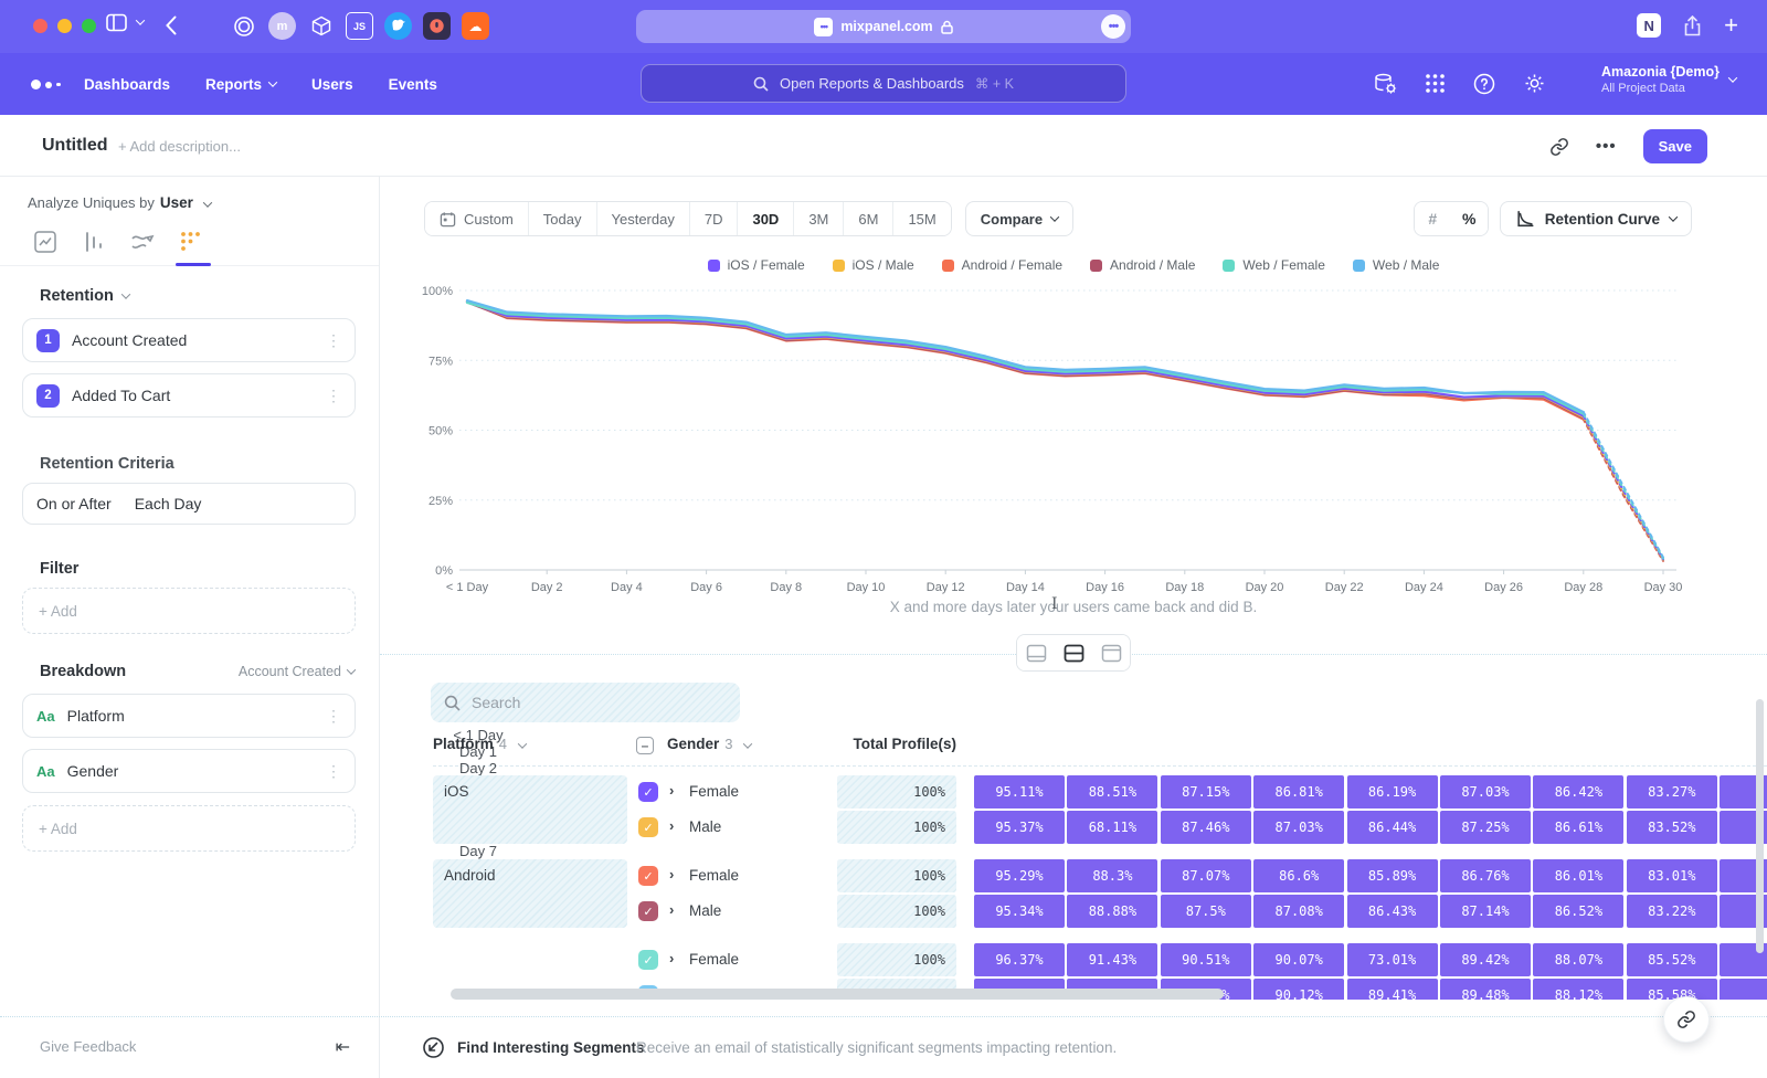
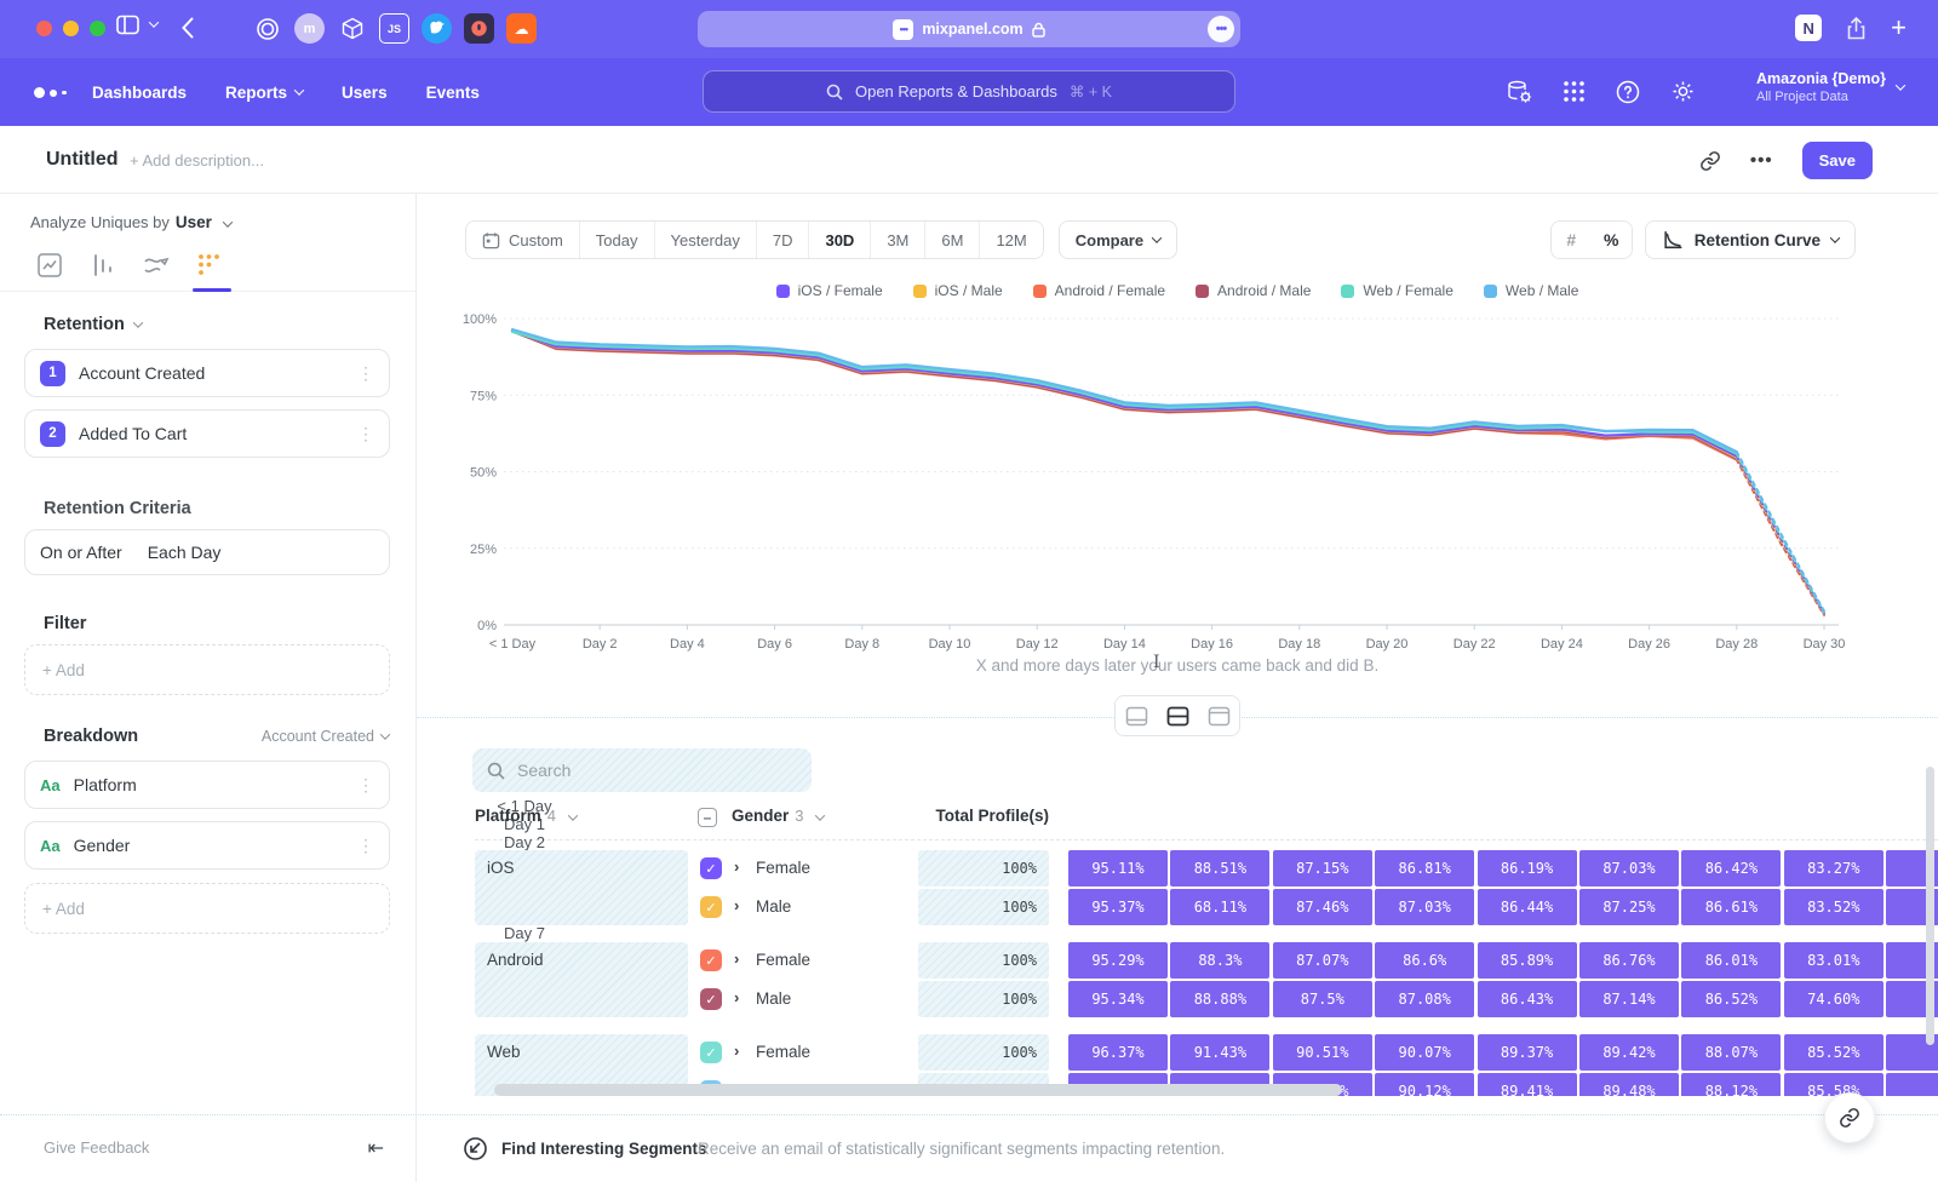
  m
  JS
  ☁
  •••
  mixpanel.com
  •••
  N
  +
  Dashboards
  Reports
  Users
  Events
  Open Reports & Dashboards
  ⌘ + K
  Amazonia {Demo}
  All Project Data
  Untitled
  + Add description...
  •••
  Save
  Analyze Uniques by User
  Retention
  1
  Account Created
  ⋮
  2
  Added To Cart
  ⋮
  Retention Criteria
  On or After
  Each Day
  Filter
  + Add
  Breakdown
  Account Created
  Aa
  Platform
  ⋮
  Aa
  Gender
  ⋮
  + Add
  Custom
  Today
  Yesterday
  7D
  30D
  3M
  6M
- 15M
+ 12M
  Compare
  #
  %
  Retention Curve
  iOS / Female
  iOS / Male
  Android / Female
  Android / Male
  Web / Female
  Web / Male
  0%
  25%
  50%
  75%
  100%
  < 1 Day
  Day 2
  Day 4
  Day 6
  Day 8
  Day 10
  Day 12
  Day 14
  Day 16
  Day 18
  Day 20
  Day 22
  Day 24
  Day 26
  Day 28
  Day 30
  X and more days later your users came back and did B.
  I
  Search
  Platform 4
  –
  Gender 3
  Total Profile(s)
  < 1 Day
  Day 1
  Day 2
  Day 7
  iOS
  ✓
  ›
  Female
  100%
  95.11%
  88.51%
  87.15%
  86.81%
  86.19%
  87.03%
  86.42%
  83.27%
  ✓
  ›
  Male
  100%
  95.37%
  68.11%
  87.46%
  87.03%
  86.44%
  87.25%
  86.61%
  83.52%
  Android
  ✓
  ›
  Female
  100%
  95.29%
  88.3%
  87.07%
  86.6%
  85.89%
  86.76%
  86.01%
  83.01%
  ✓
  ›
  Male
  100%
  95.34%
  88.88%
  87.5%
  87.08%
  86.43%
  87.14%
  86.52%
- 83.22%
+ 74.60%
+ Web
  ✓
  ›
  Female
  100%
  96.37%
  91.43%
  90.51%
  90.07%
- 73.01%
+ 89.37%
  89.42%
  88.07%
  85.52%
  90.12%
  89.41%
  89.48%
  88.12%
  85.58%
  Give Feedback
  ⇤
  Find Interesting Segments
  Receive an email of statistically significant segments impacting retention.
